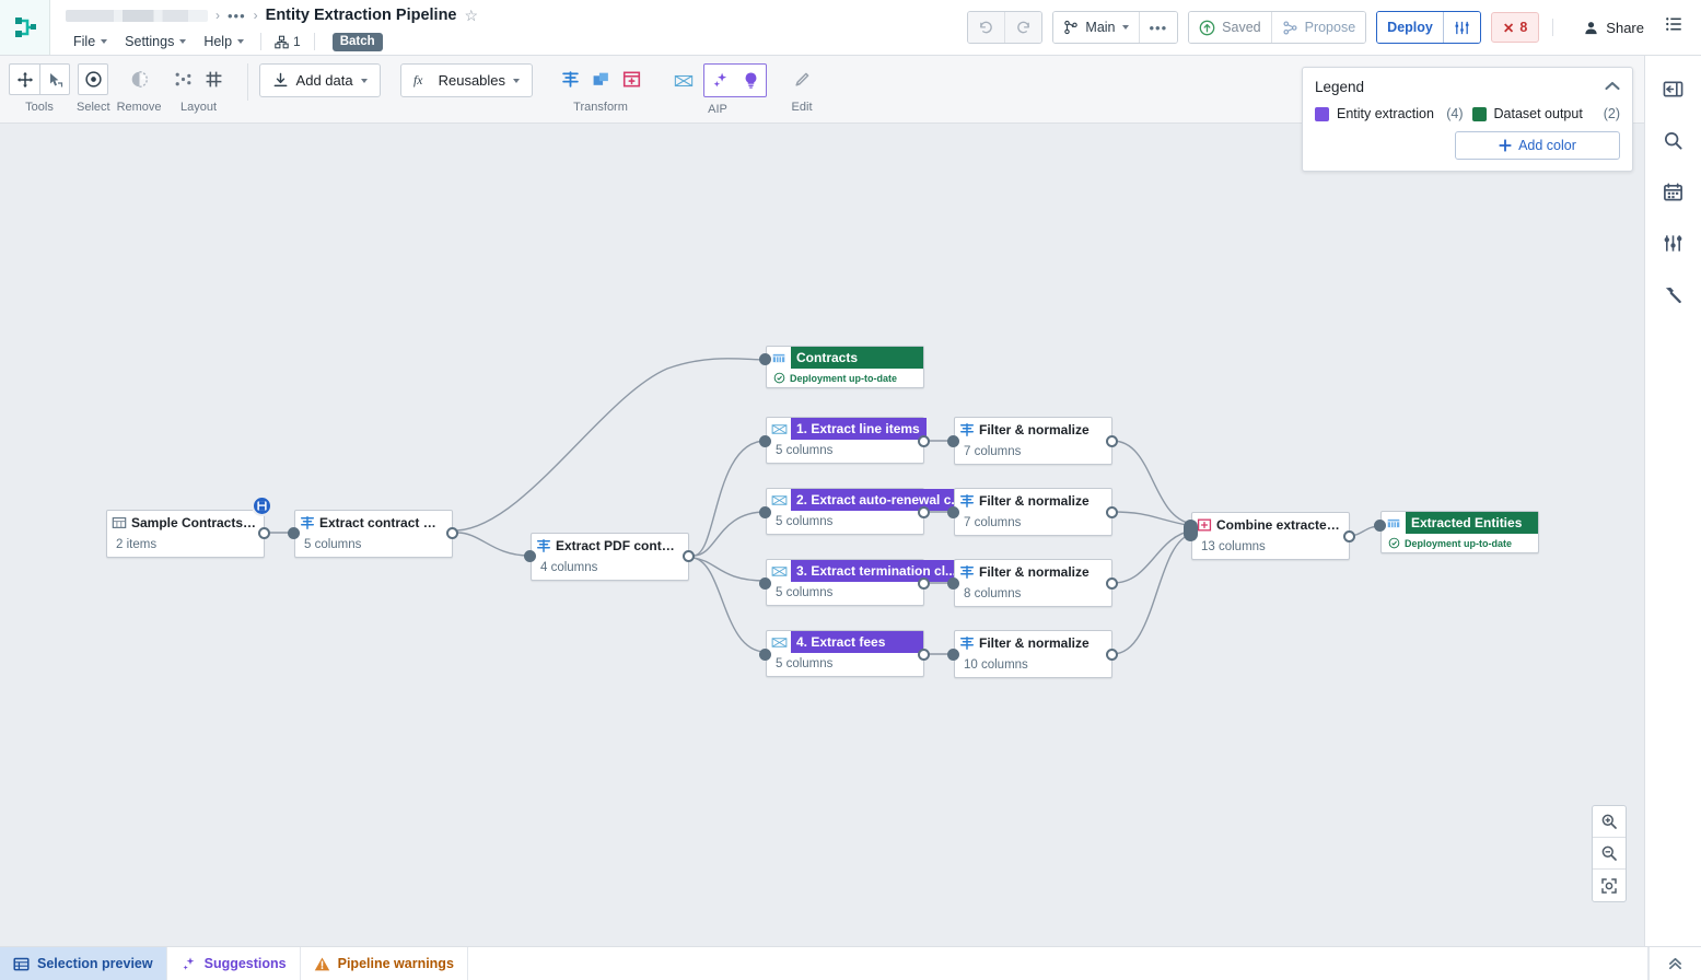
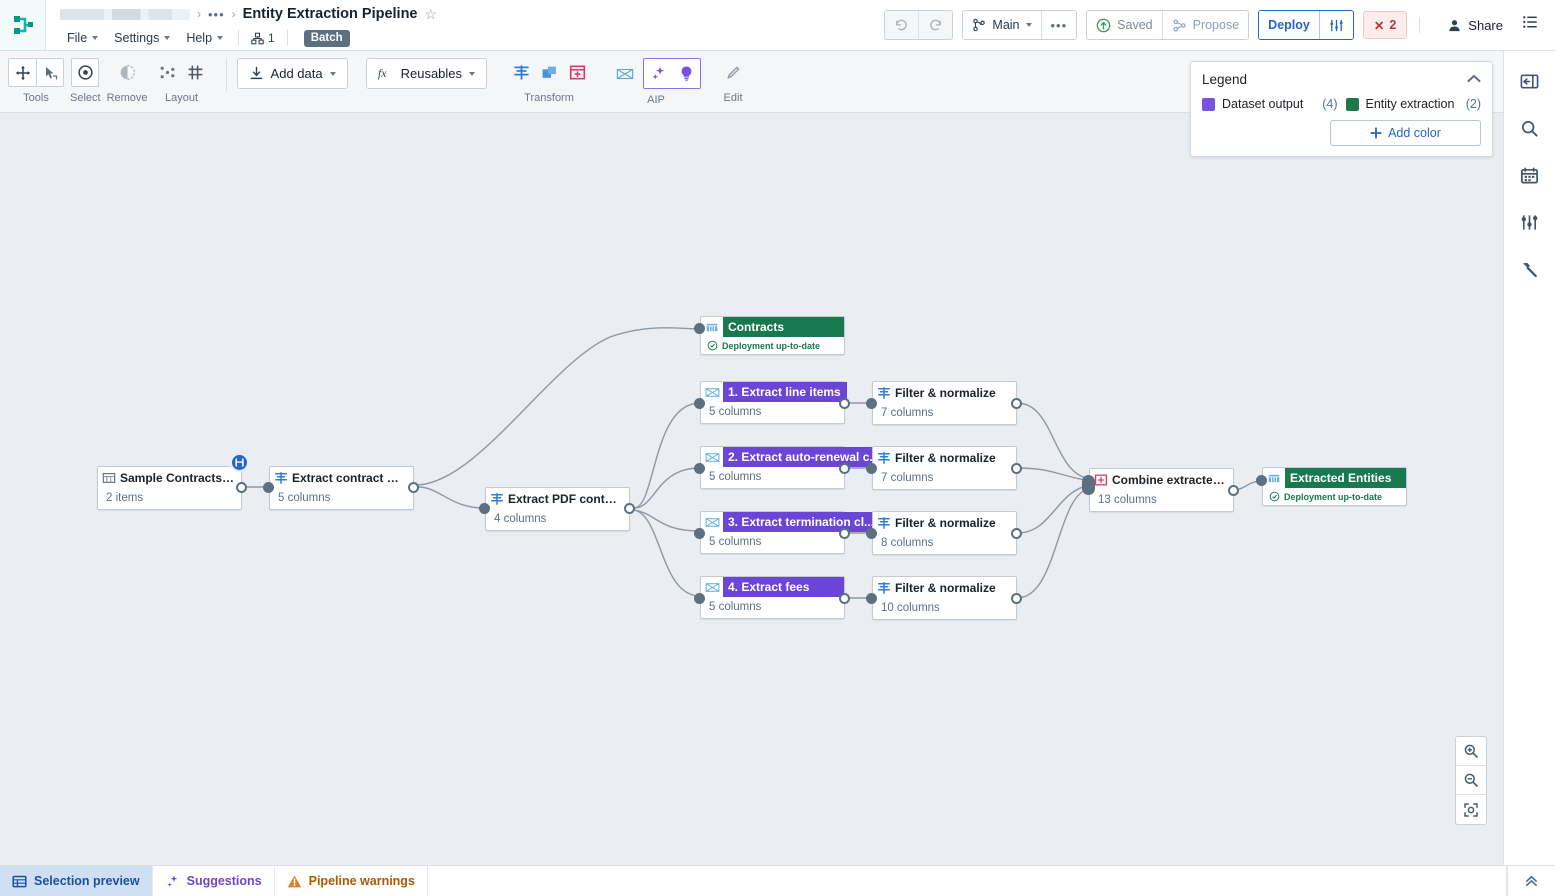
  ›
  •••
  ›
  Entity Extraction Pipeline
  ☆
  File
  Settings
  Help
  1
  Batch
  Main
  •••
  Saved
  Propose
  Deploy
  ✕
- 8
+ 2
  Share
  Tools
  Select
  Remove
  Layout
  Add data
  fx
  Reusables
  Transform
  AIP
  Edit
  Sample Contracts Me
  2 items
  Extract contract meta
  5 columns
  Extract PDF contents
  4 columns
  Contracts
  Deployment up-to-date
  1. Extract line items
  5 columns
  2. Extract auto-renewal c
  5 columns
  3. Extract termination cl..
  5 columns
  4. Extract fees
  5 columns
  Filter & normalize
  7 columns
  Filter & normalize
  7 columns
  Filter & normalize
  8 columns
  Filter & normalize
  10 columns
  13 columns
  Extracted Entities
  Deployment up-to-date
  Legend
- Entity extraction
+ Dataset output
  (4)
- Dataset output
+ Entity extraction
  (2)
  Add color
  Selection preview
  Suggestions
  Pipeline warnings
